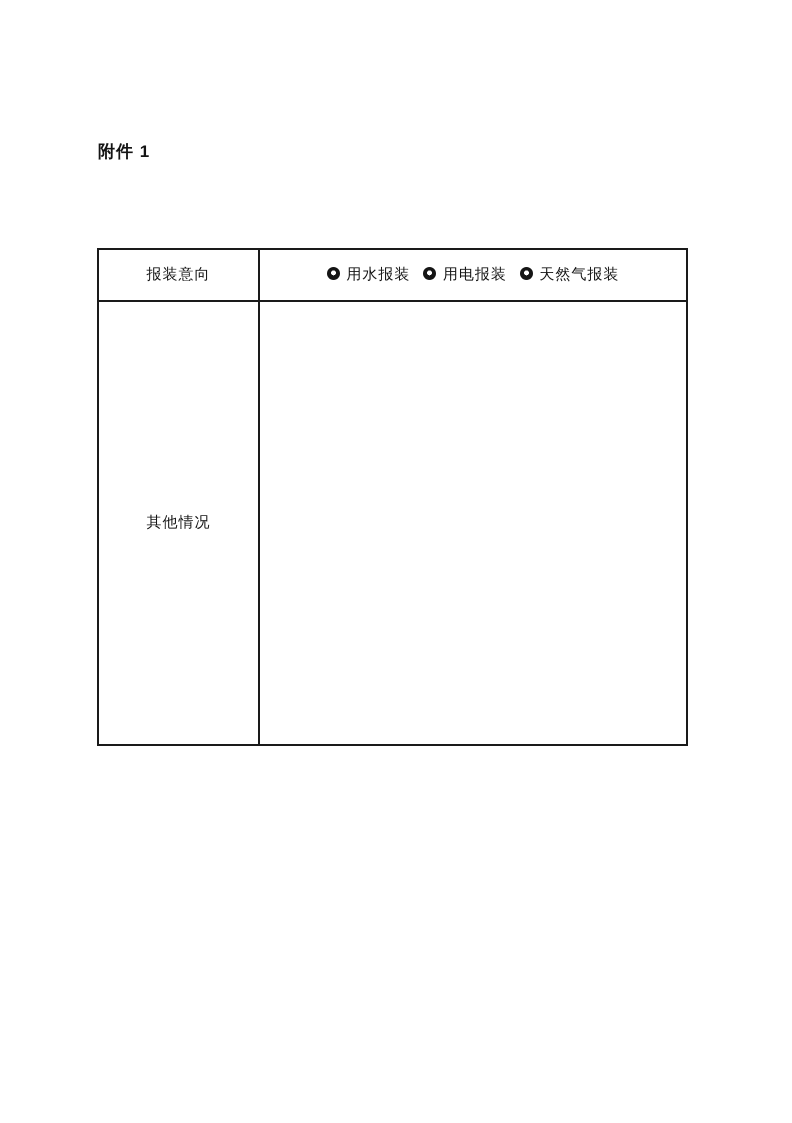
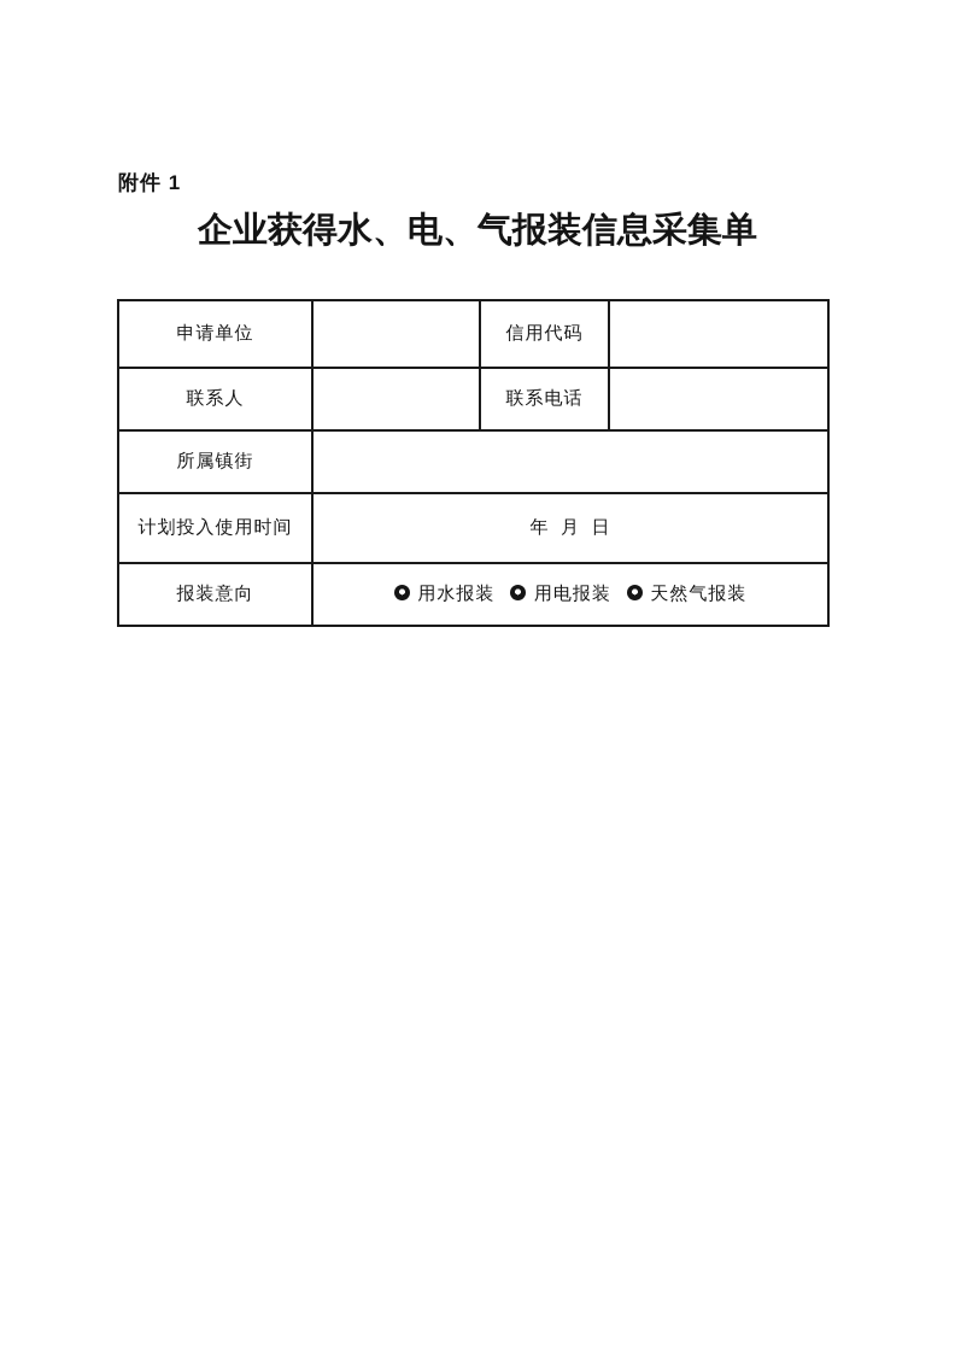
  附件 1
+ 企业获得水、电、气报装信息采集单
+ 申请单位		信用代码
+ 联系人		联系电话
+ 所属镇街
+ 计划投入使用时间	年 月 日
  报装意向	用水报装 用电报装 天然气报装
- 其他情况
